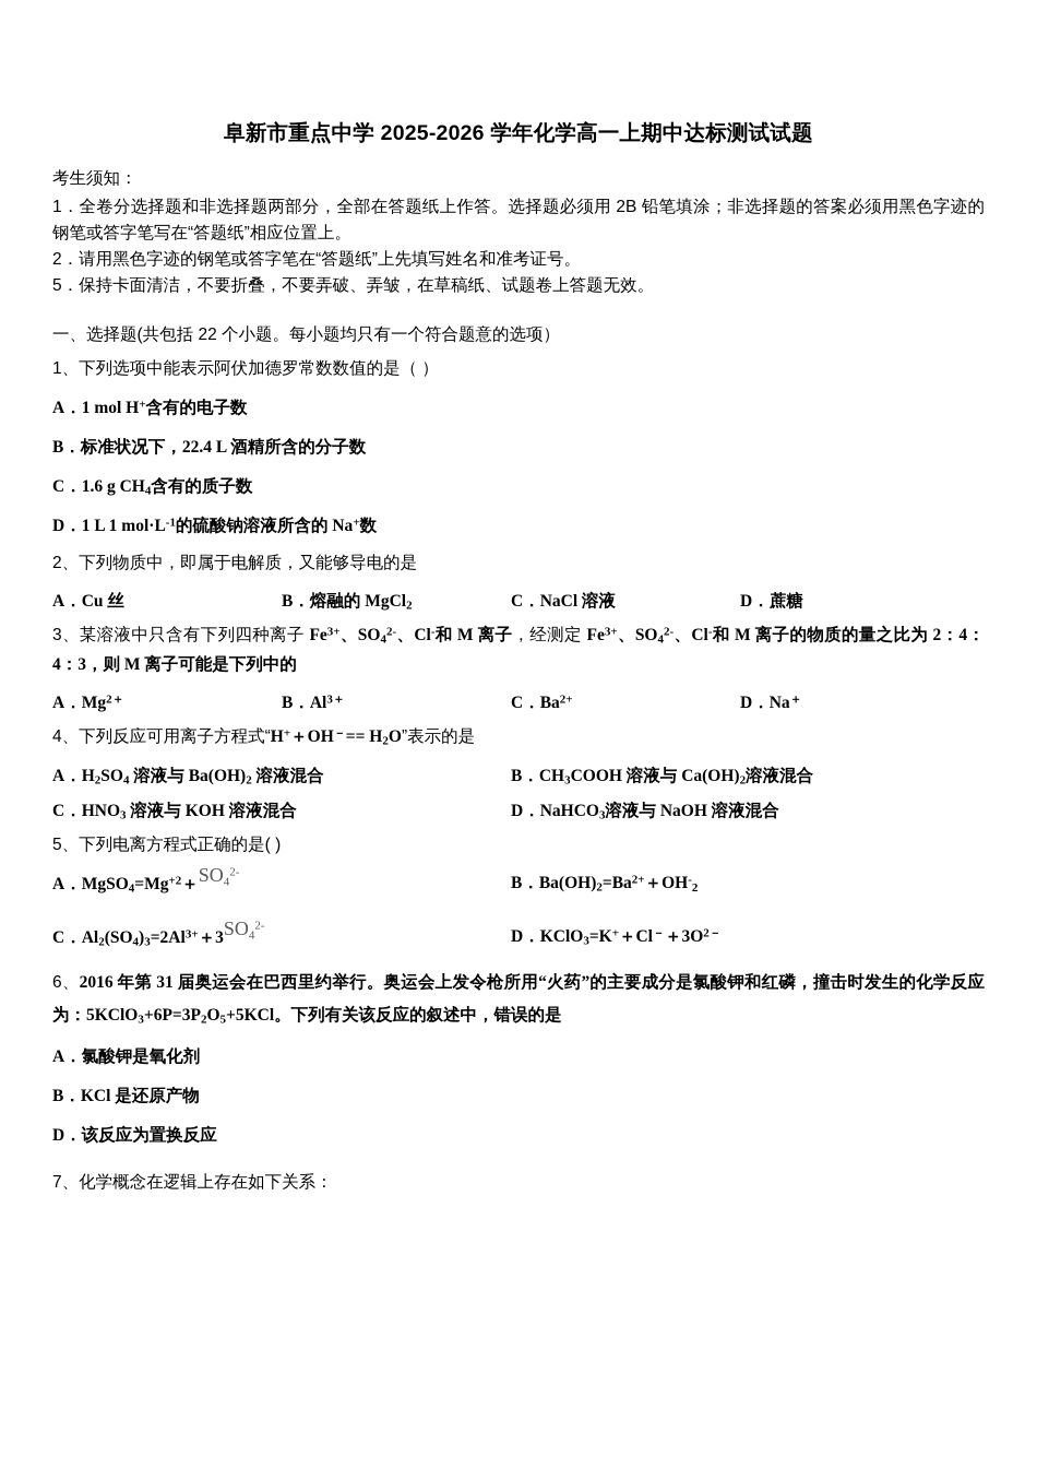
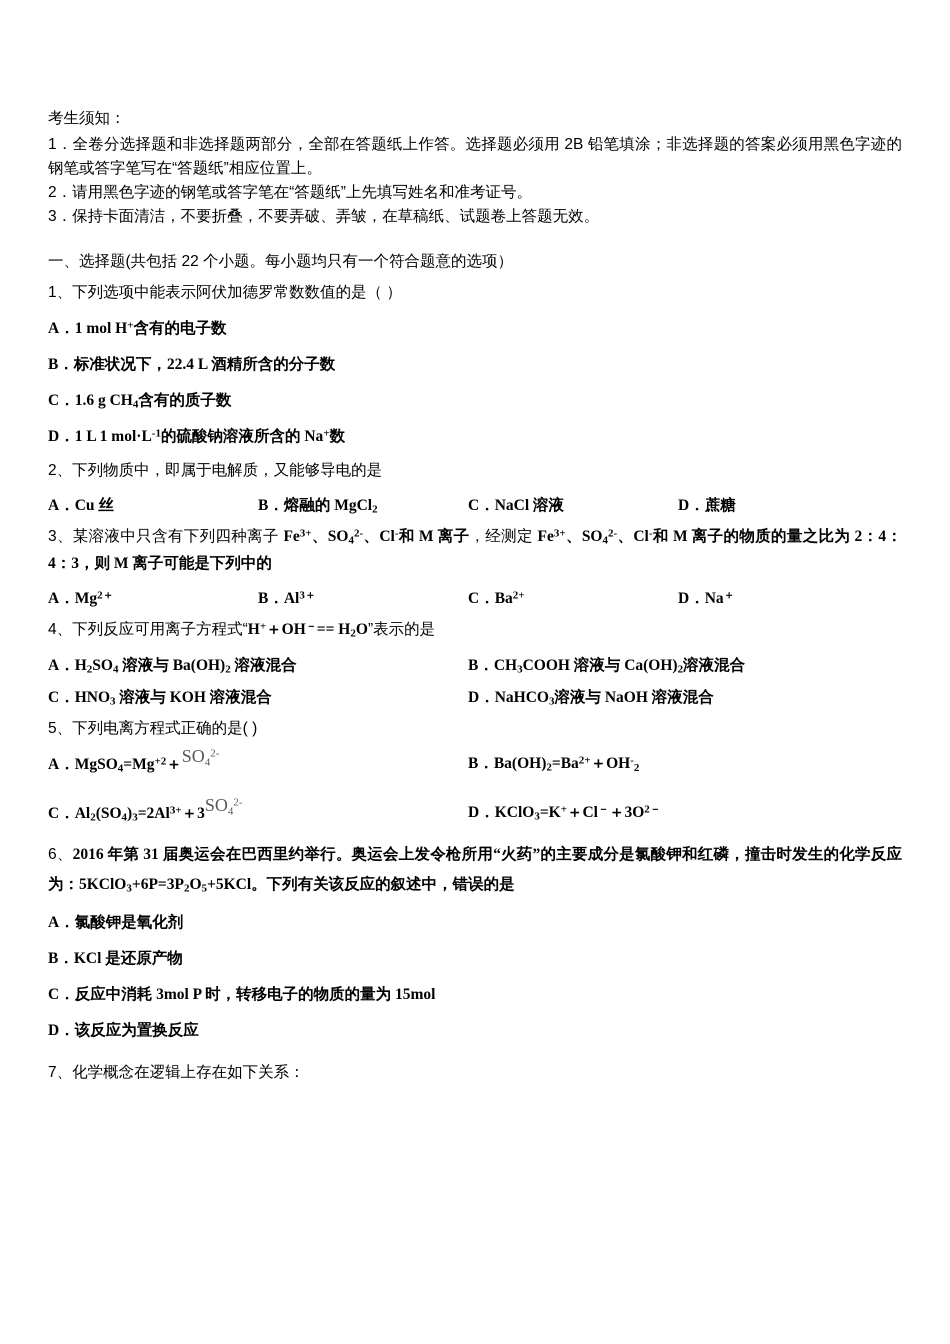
- 阜新市重点中学 2025-2026 学年化学高一上期中达标测试试题
  考生须知：
  1．全卷分选择题和非选择题两部分，全部在答题纸上作答。选择题必须用 2B 铅笔填涂；非选择题的答案必须用黑色字迹的钢笔或答字笔写在“答题纸”相应位置上。
  2．请用黑色字迹的钢笔或答字笔在“答题纸”上先填写姓名和准考证号。
- 5．保持卡面清洁，不要折叠，不要弄破、弄皱，在草稿纸、试题卷上答题无效。
+ 3．保持卡面清洁，不要折叠，不要弄破、弄皱，在草稿纸、试题卷上答题无效。
  一、选择题(共包括 22 个小题。每小题均只有一个符合题意的选项）
  1、下列选项中能表示阿伏加德罗常数数值的是（ ）
  A．1 mol H+含有的电子数
  B．标准状况下，22.4 L 酒精所含的分子数
  C．1.6 g CH4含有的质子数
  D．1 L 1 mol·L-1的硫酸钠溶液所含的 Na+数
  2、下列物质中，即属于电解质，又能够导电的是
  A．Cu 丝 B．熔融的 MgCl2 C．NaCl 溶液 D．蔗糖
  3、某溶液中只含有下列四种离子 Fe3+、SO42-、Cl-和 M 离子，经测定 Fe3+、SO42-、Cl-和 M 离子的物质的量之比为 2：4：4：3，则 M 离子可能是下列中的
  A．Mg2＋ B．Al3＋ C．Ba2+ D．Na＋
  4、下列反应可用离子方程式“H+＋OH－== H2O”表示的是
  A．H2SO4 溶液与 Ba(OH)2 溶液混合 B．CH3COOH 溶液与 Ca(OH)2溶液混合
  C．HNO3 溶液与 KOH 溶液混合 D．NaHCO3溶液与 NaOH 溶液混合
  5、下列电离方程式正确的是( )
  A．MgSO4=Mg+2＋SO42-B．Ba(OH)2=Ba2+＋OH-2
  C．Al2(SO4)3=2Al3+＋3SO42-D．KClO3=K+＋Cl－＋3O2－
  6、2016 年第 31 届奥运会在巴西里约举行。奥运会上发令枪所用“火药”的主要成分是氯酸钾和红磷，撞击时发生的化学反应为：5KClO3+6P=3P2O5+5KCl。下列有关该反应的叙述中，错误的是
  A．氯酸钾是氧化剂
  B．KCl 是还原产物
+ C．反应中消耗 3mol P 时，转移电子的物质的量为 15mol
  D．该反应为置换反应
  7、化学概念在逻辑上存在如下关系：
